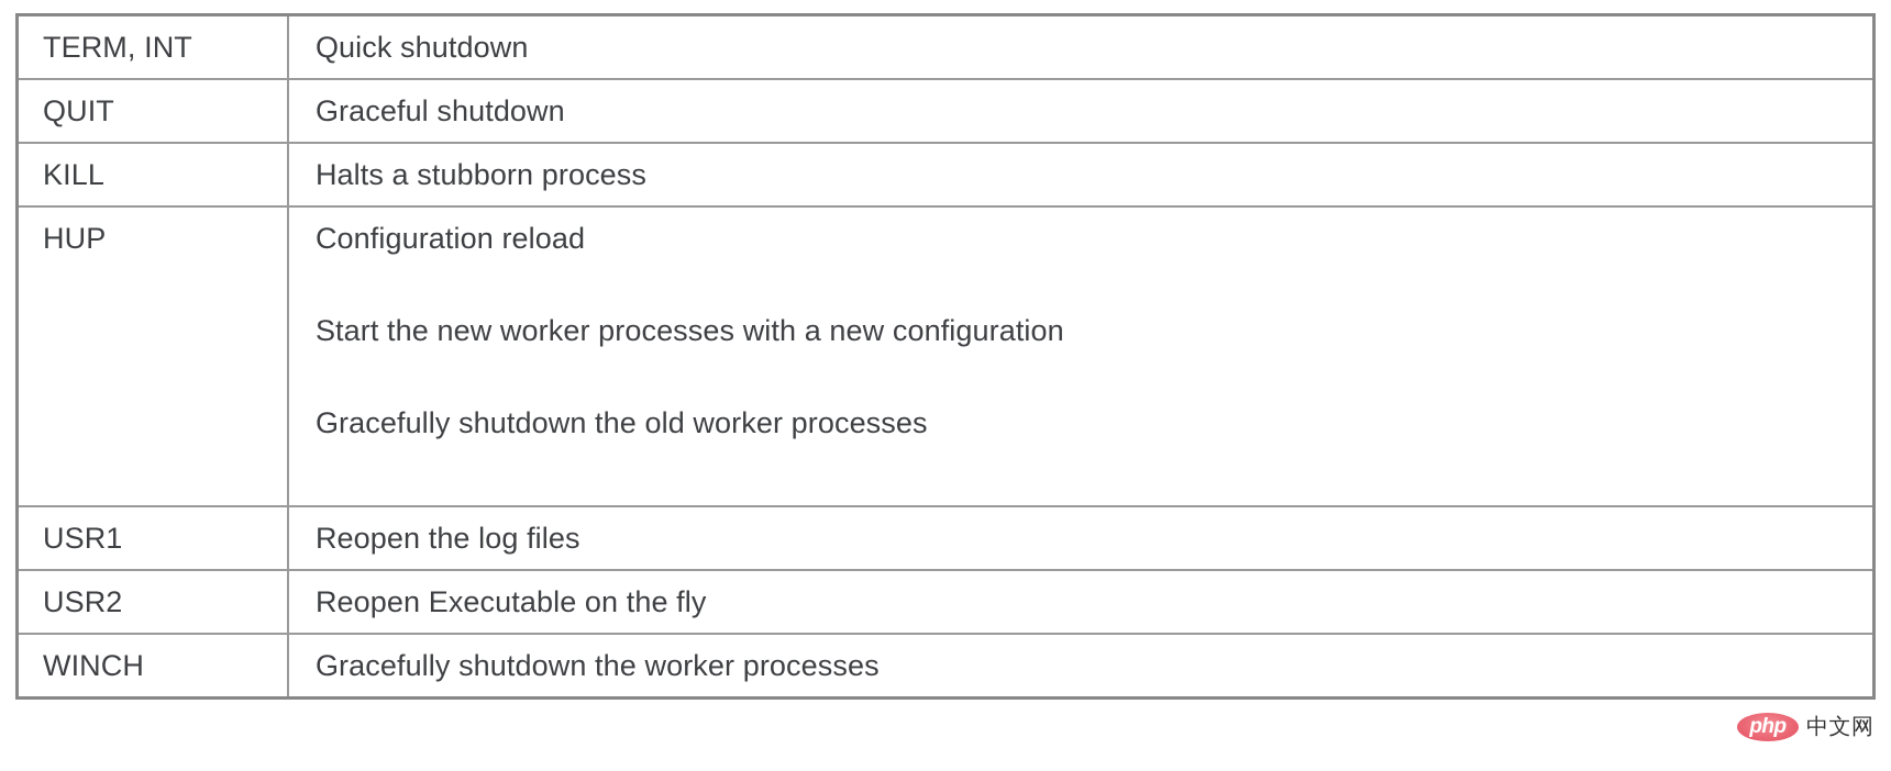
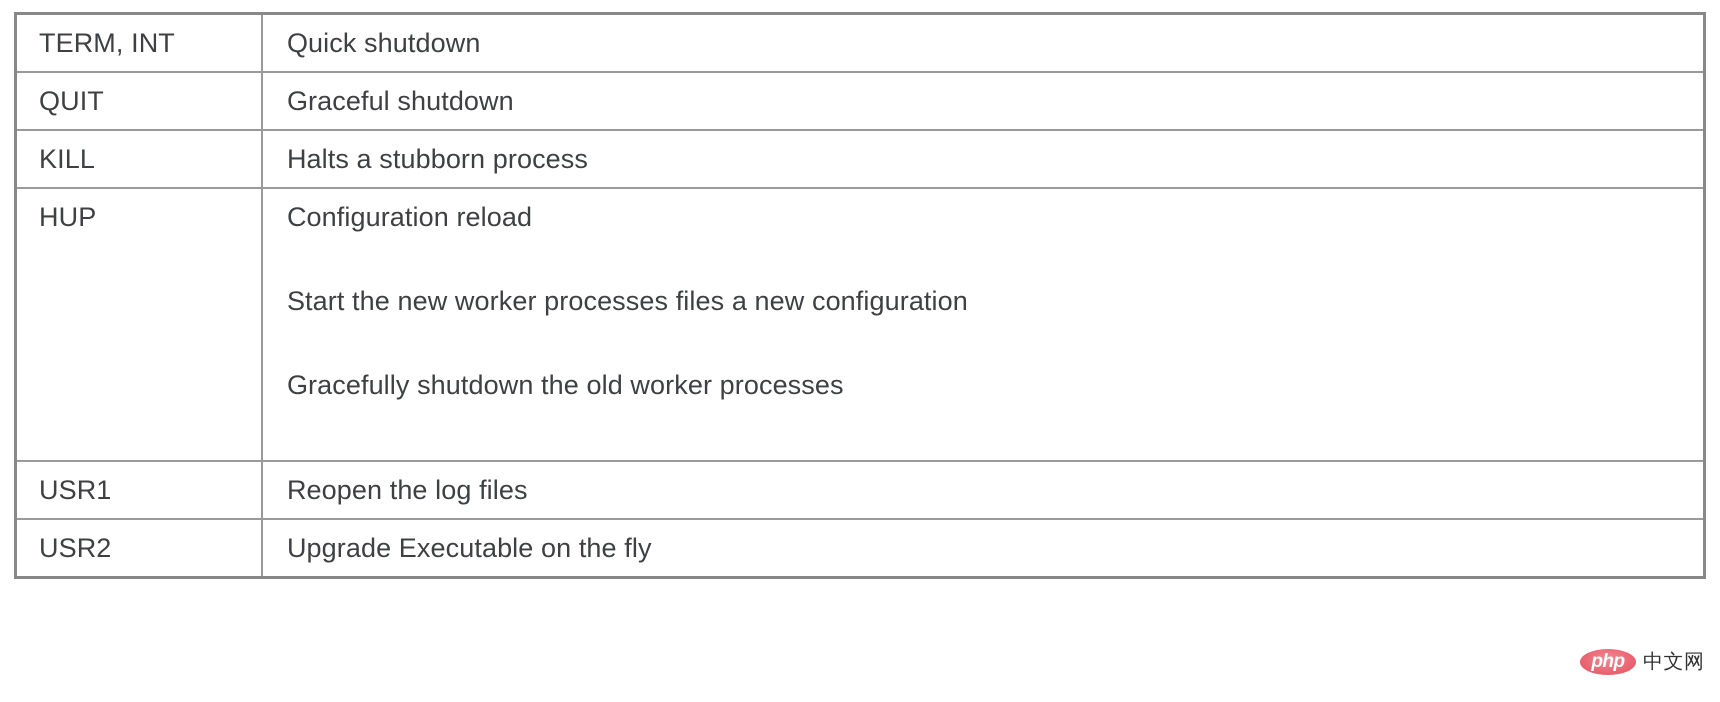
  TERM, INT	Quick shutdown
  QUIT	Graceful shutdown
  KILL	Halts a stubborn process
- HUP	Configuration reloadStart the new worker processes with a new configurationGracefully shutdown the old worker processes
+ HUP	Configuration reloadStart the new worker processes files a new configurationGracefully shutdown the old worker processes
  USR1	Reopen the log files
- USR2	Reopen Executable on the fly
+ USR2	Upgrade Executable on the fly
- WINCH	Gracefully shutdown the worker processes
  php
  中文网
